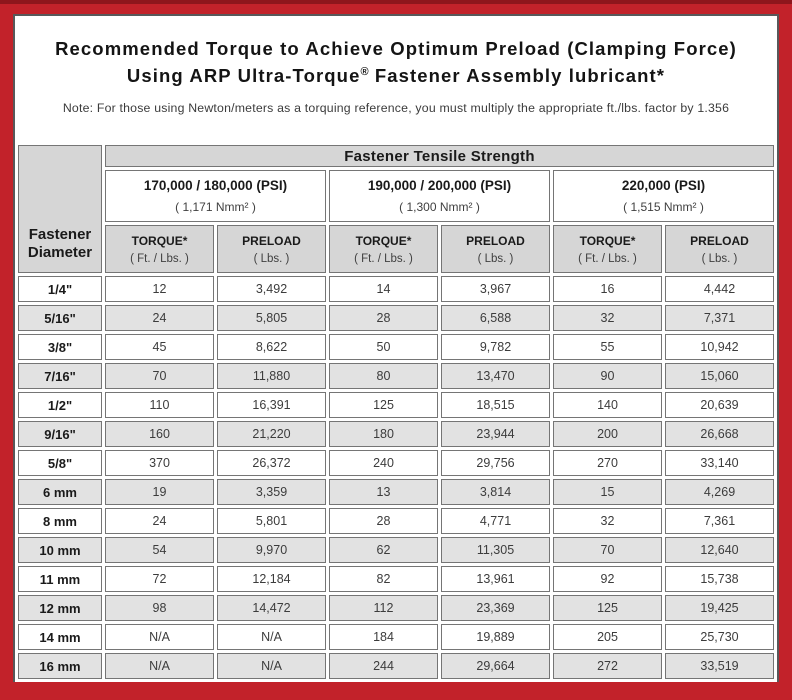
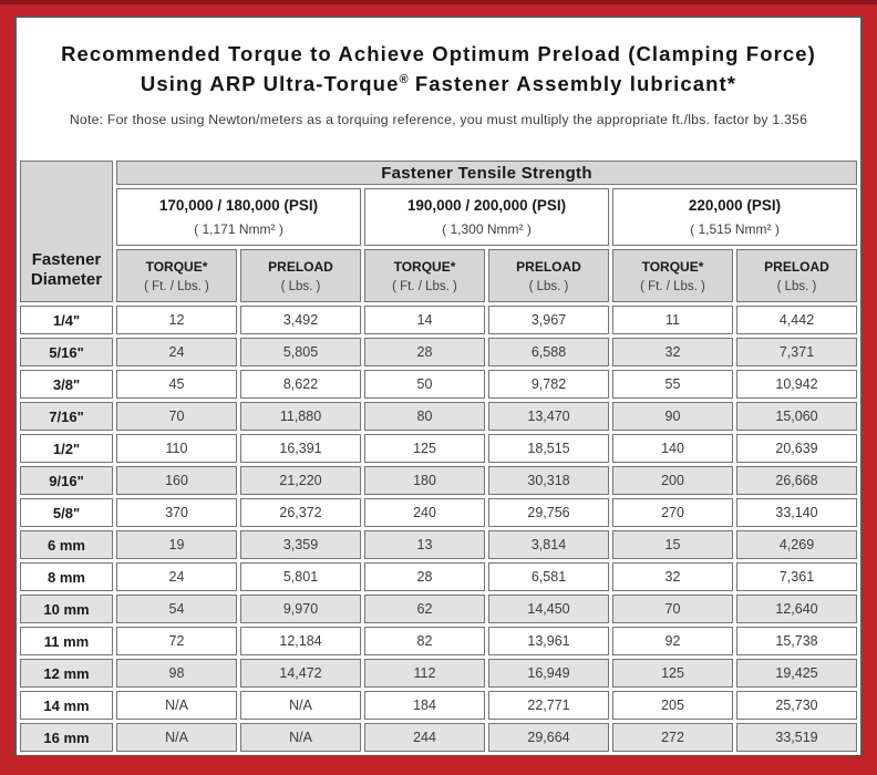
  Recommended Torque to Achieve Optimum Preload (Clamping Force)
  Using ARP Ultra-Torque® Fastener Assembly lubricant*
  Note: For those using Newton/meters as a torquing reference, you must multiply the appropriate ft./lbs. factor by 1.356
  Fastener Diameter	Fastener Tensile Strength
  170,000 / 180,000 (PSI) ( 1,171 Nmm² )	190,000 / 200,000 (PSI) ( 1,300 Nmm² )	220,000 (PSI) ( 1,515 Nmm² )
  TORQUE* ( Ft. / Lbs. )	PRELOAD ( Lbs. )	TORQUE* ( Ft. / Lbs. )	PRELOAD ( Lbs. )	TORQUE* ( Ft. / Lbs. )	PRELOAD ( Lbs. )
- 1/4"	12	3,492	14	3,967	16	4,442
+ 1/4"	12	3,492	14	3,967	11	4,442
  5/16"	24	5,805	28	6,588	32	7,371
  3/8"	45	8,622	50	9,782	55	10,942
  7/16"	70	11,880	80	13,470	90	15,060
  1/2"	110	16,391	125	18,515	140	20,639
- 9/16"	160	21,220	180	23,944	200	26,668
+ 9/16"	160	21,220	180	30,318	200	26,668
  5/8"	370	26,372	240	29,756	270	33,140
  6 mm	19	3,359	13	3,814	15	4,269
- 8 mm	24	5,801	28	4,771	32	7,361
+ 8 mm	24	5,801	28	6,581	32	7,361
- 10 mm	54	9,970	62	11,305	70	12,640
+ 10 mm	54	9,970	62	14,450	70	12,640
  11 mm	72	12,184	82	13,961	92	15,738
- 12 mm	98	14,472	112	23,369	125	19,425
+ 12 mm	98	14,472	112	16,949	125	19,425
- 14 mm	N/A	N/A	184	19,889	205	25,730
+ 14 mm	N/A	N/A	184	22,771	205	25,730
  16 mm	N/A	N/A	244	29,664	272	33,519
